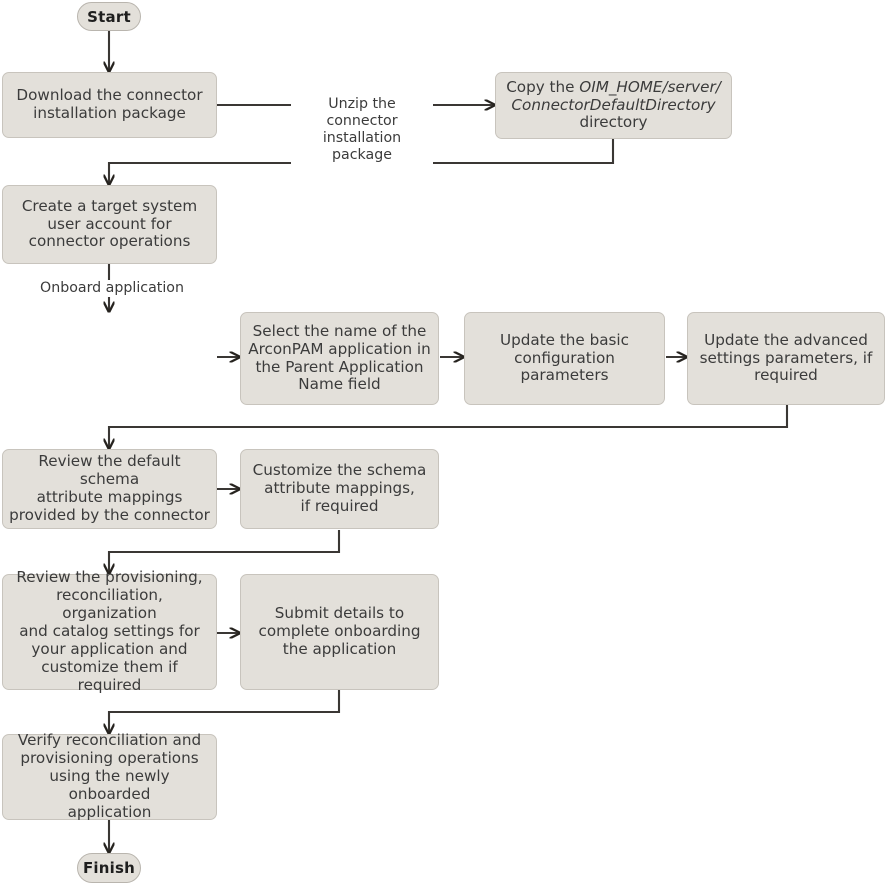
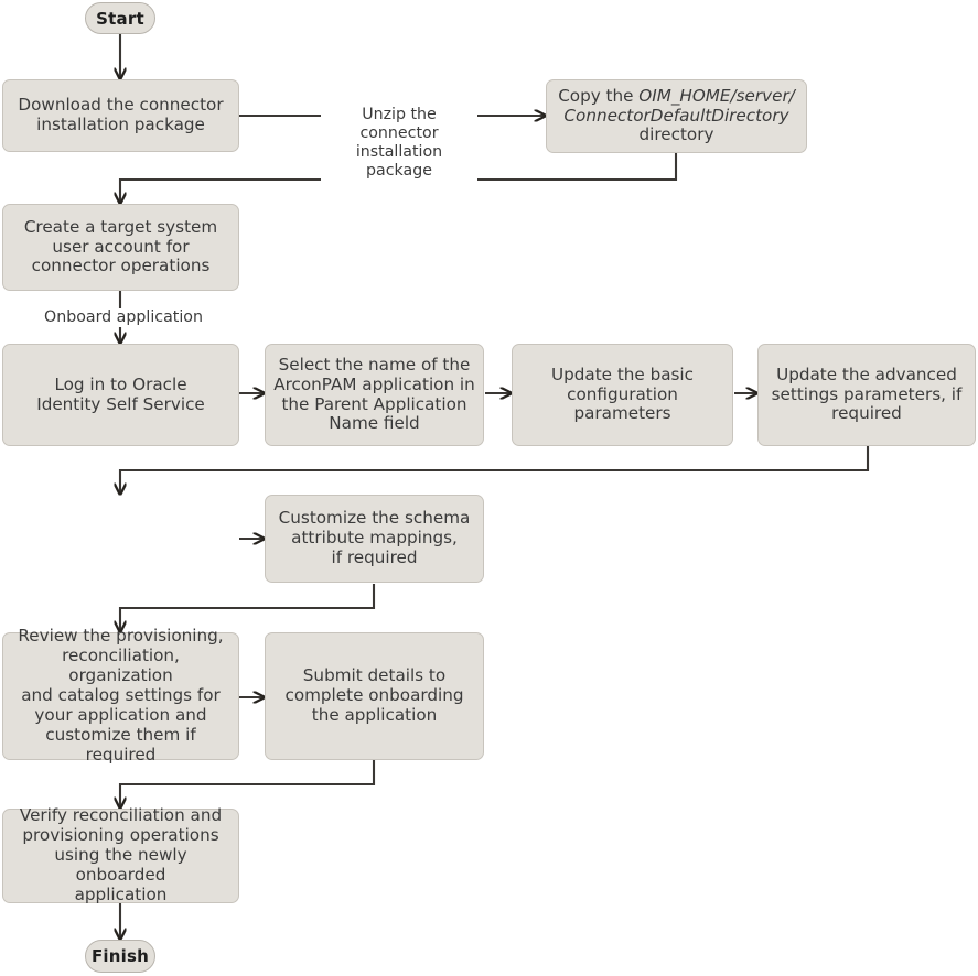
  Start
  Finish
  Download the connector
  installation package
  Copy the OIM_HOME/server/
  ConnectorDefaultDirectory
  directory
  Create a target system
  user account for
  connector operations
+ Log in to Oracle
+ Identity Self Service
  Select the name of the
  ArconPAM application in
  the Parent Application
  Name field
  Update the basic
  configuration
  parameters
  Update the advanced
  settings parameters, if
  required
- Review the default schema
- attribute mappings
- provided by the connector
  Customize the schema
  attribute mappings,
  if required
  Review the provisioning,
  reconciliation, organization
  and catalog settings for
  your application and
  customize them if required
  Submit details to
  complete onboarding
  the application
  Verify reconciliation and
  provisioning operations
  using the newly onboarded
  application
  Unzip the connector
  installation package
  Onboard application
